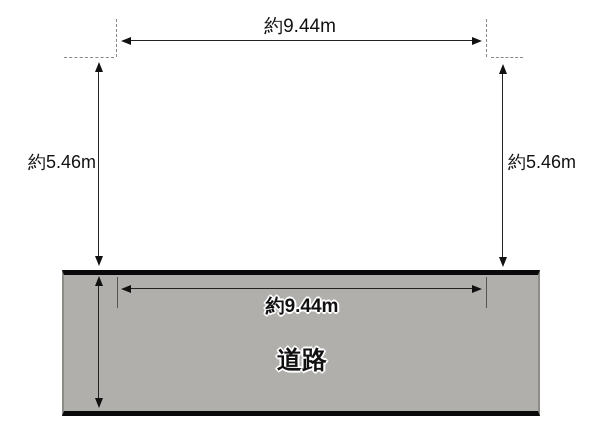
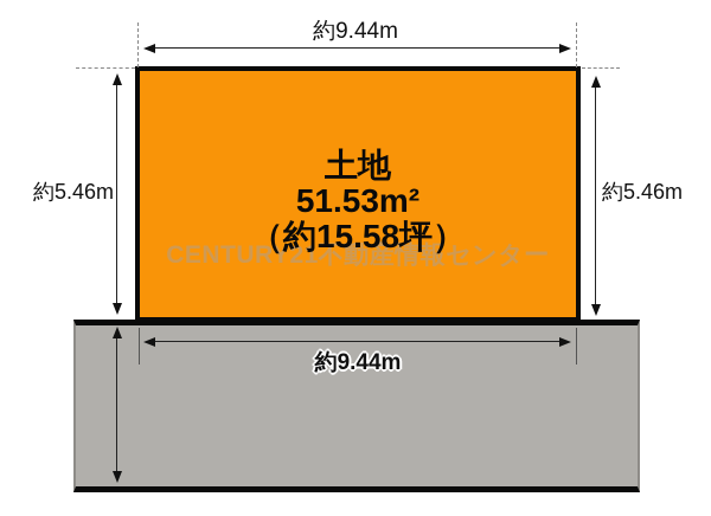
  約9.44m
  約5.46m
  約5.46m
+ CENTURY21不動産情報センター
+ 土地
+ 51.53m²
+ （約15.58坪）
  約9.44m
- 道路
